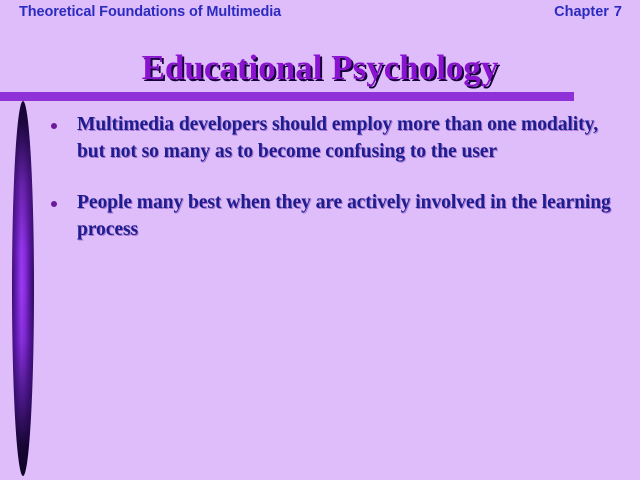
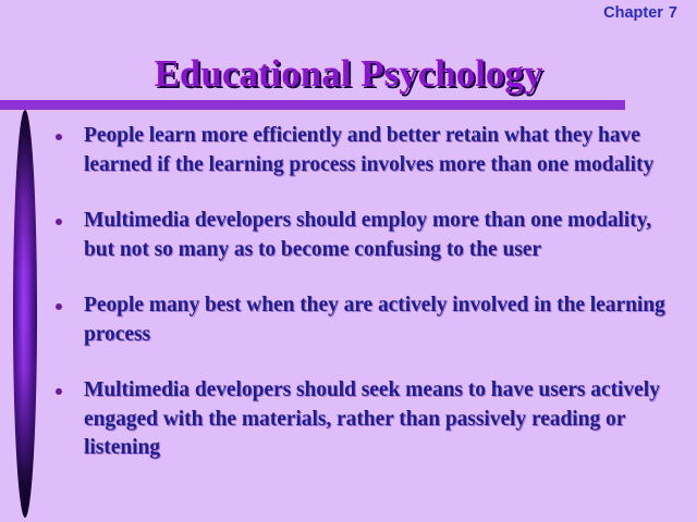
- Theoretical Foundations of Multimedia
  Chapter 7
  Educational Psychology
+ People learn more efficiently and better retain what they have learned if the learning process involves more than one modality
  Multimedia developers should employ more than one modality, but not so many as to become confusing to the user
  People many best when they are actively involved in the learning process
+ Multimedia developers should seek means to have users actively engaged with the materials, rather than passively reading or listening
